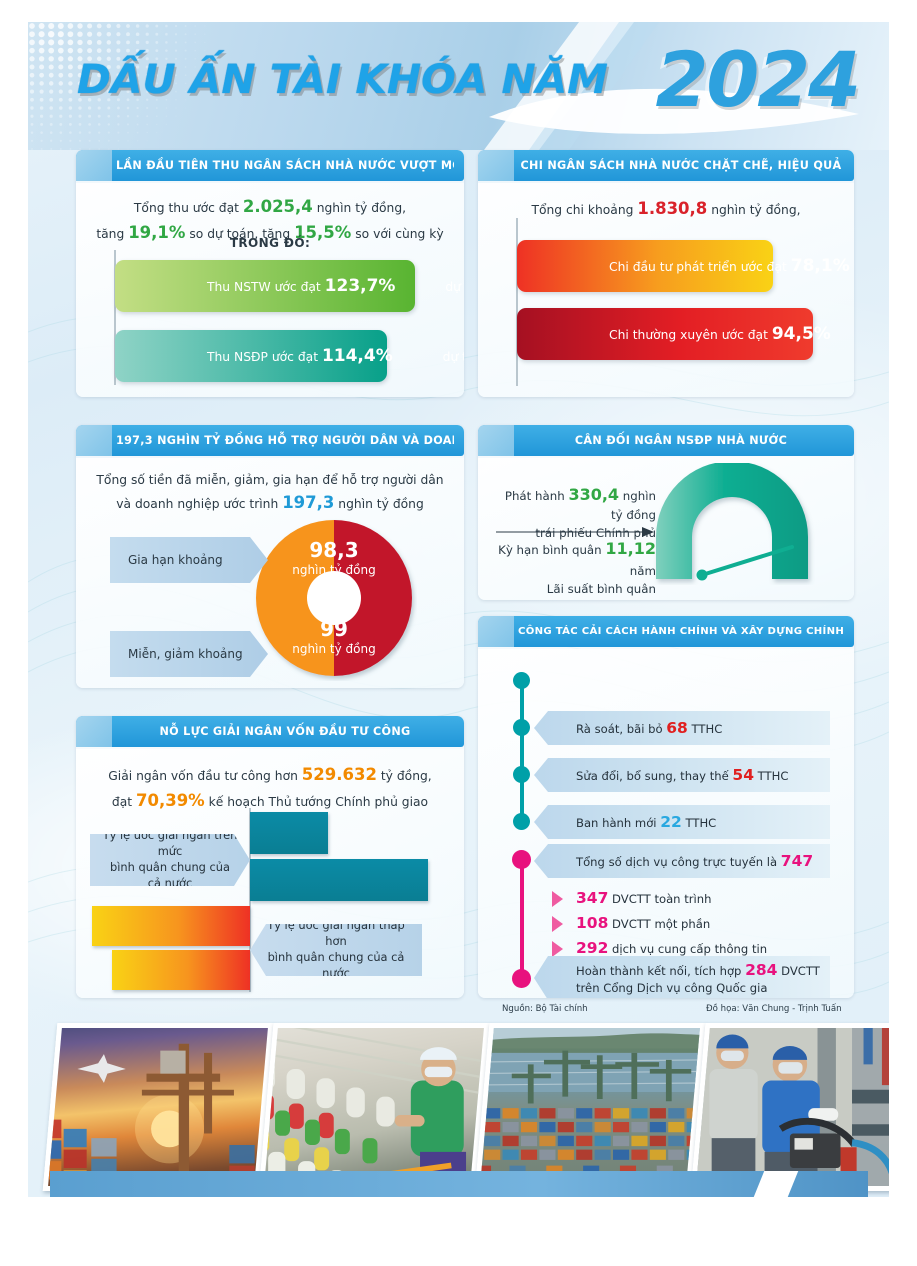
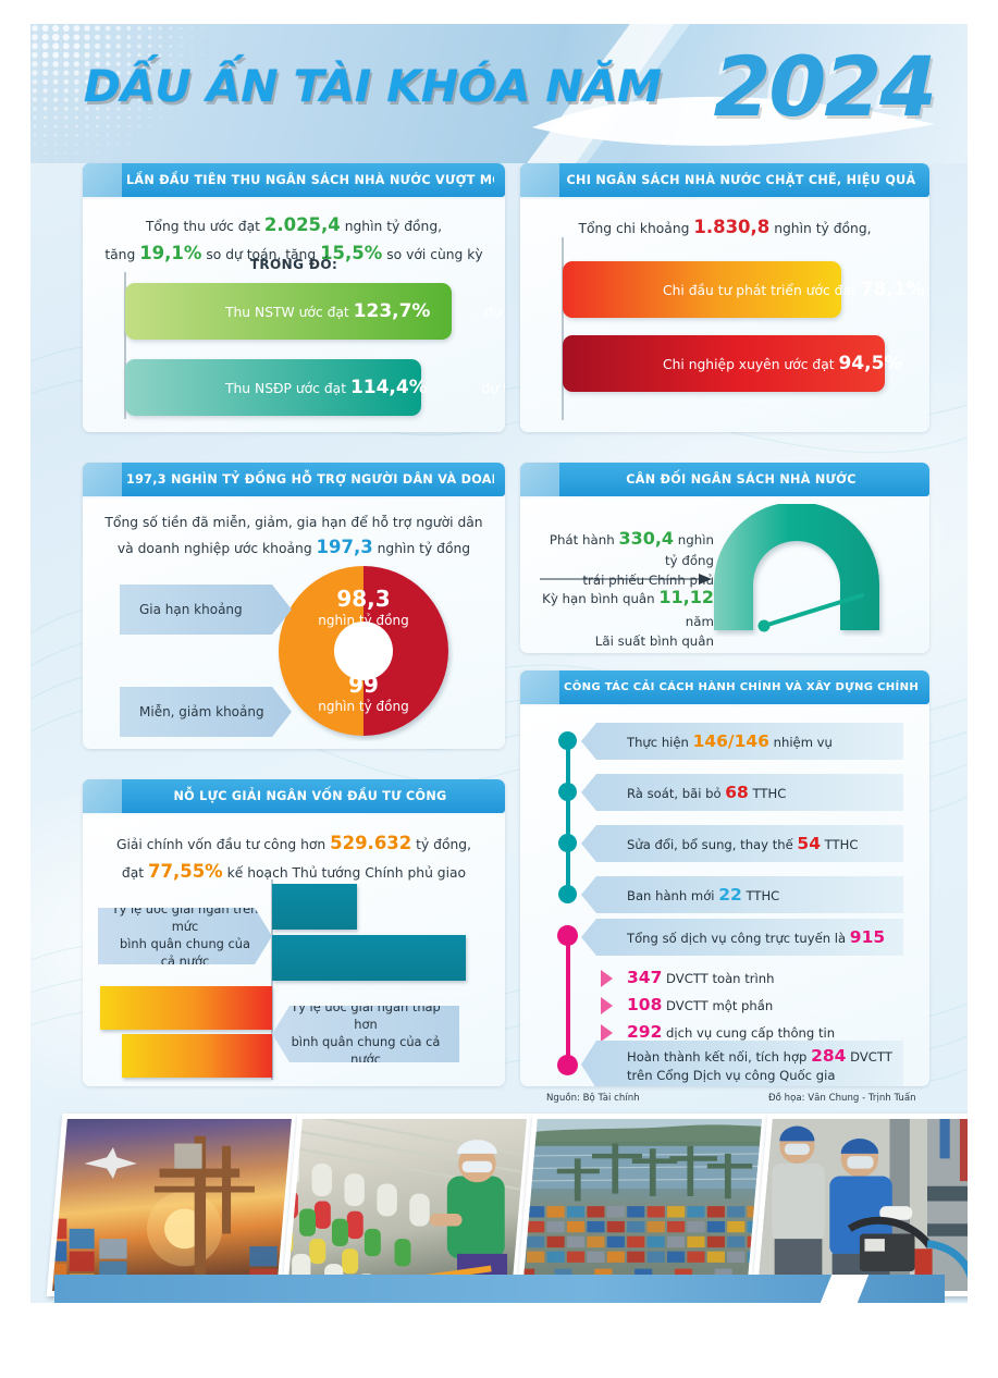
  2024
  DẤU ẤN TÀI KHÓA NĂM
  LẦN ĐẦU TIÊN THU NGÂN SÁCH NHÀ NƯỚC VƯỢT M
  Tổng thu ước đạt 2.025,4 nghìn tỷ đồng,
  tăng 19,1% so dự toán, tăng 15,5% so với cùng kỳ
  TRONG ĐÓ:
  Thu NSTW ước đạt 123,7%
  Thu NSĐP ước đạt 114,4%
  CHI NGÂN SÁCH NHÀ NƯỚC CHẶT CHẼ, HIỆU QUẢ
  Tổng chi khoảng 1.830,8 nghìn tỷ đồng,
- Chi thường xuyên ước đạt 94,5%
+ Chi nghiệp xuyên ước đạt 94,5%
  197,3 NGHÌN TỶ ĐỒNG HỖ TRỢ NGƯỜI DÂN VÀ DOA
  Tổng số tiền đã miễn, giảm, gia hạn để hỗ trợ người dân
- và doanh nghiệp ước trình 197,3 nghìn tỷ đồng
+ và doanh nghiệp ước khoảng 197,3 nghìn tỷ đồng
  98,3
  nghìn tỷ đồng
  99
  nghìn tỷ đồng
  Gia hạn khoảng
  Miễn, giảm khoảng
- CÂN ĐỐI NGÂN NSĐP NHÀ NƯỚC
+ CÂN ĐỐI NGÂN SÁCH NHÀ NƯỚC
  Phát hành 330,4 nghìn tỷ đồng
  trái phiếu Chính p
  Kỳ hạn bình quân 11,12 năm
  CÔNG TÁC CẢI CÁCH HÀNH CHÍNH VÀ XÂY DỰNG CHÍNH
+ Thực hiện 146/146 nhiệm vụ
  Rà soát, bãi bỏ 68 TTHC
  Sửa đổi, bổ sung, thay thế 54 TTHC
  Ban hành mới 22 TTHC
- Tổng số dịch vụ công trực tuyến là 747
+ Tổng số dịch vụ công trực tuyến là 915
  347 DVCTT toàn trình
  108 DVCTT một phần
  292 dịch vụ cung cấp thông tin
  Hoàn thành kết nối, tích hợp 284 DVCTT
  trên Cổng Dịch vụ công Quốc gia
  NỖ LỰC GIẢI NGÂN VỐN ĐẦU TƯ CÔNG
- Giải ngân vốn đầu tư công hơn 529.632 tỷ đồng,
+ Giải chính vốn đầu tư công hơn 529.632 tỷ đồng,
- đạt 70,39% kế hoạch Thủ tướng Chính phủ giao
+ đạt 77,55% kế hoạch Thủ tướng Chính phủ giao
  Tỷ lệ ước giải ngân trên mức
  bình quân chung của cả nước
  Tỷ lệ ước giải ngân thấp hơn
  bình quân chung của cả nước
  Nguồn: Bộ Tài chính
  Đồ họa: Văn Chung - Trịnh Tuấn
